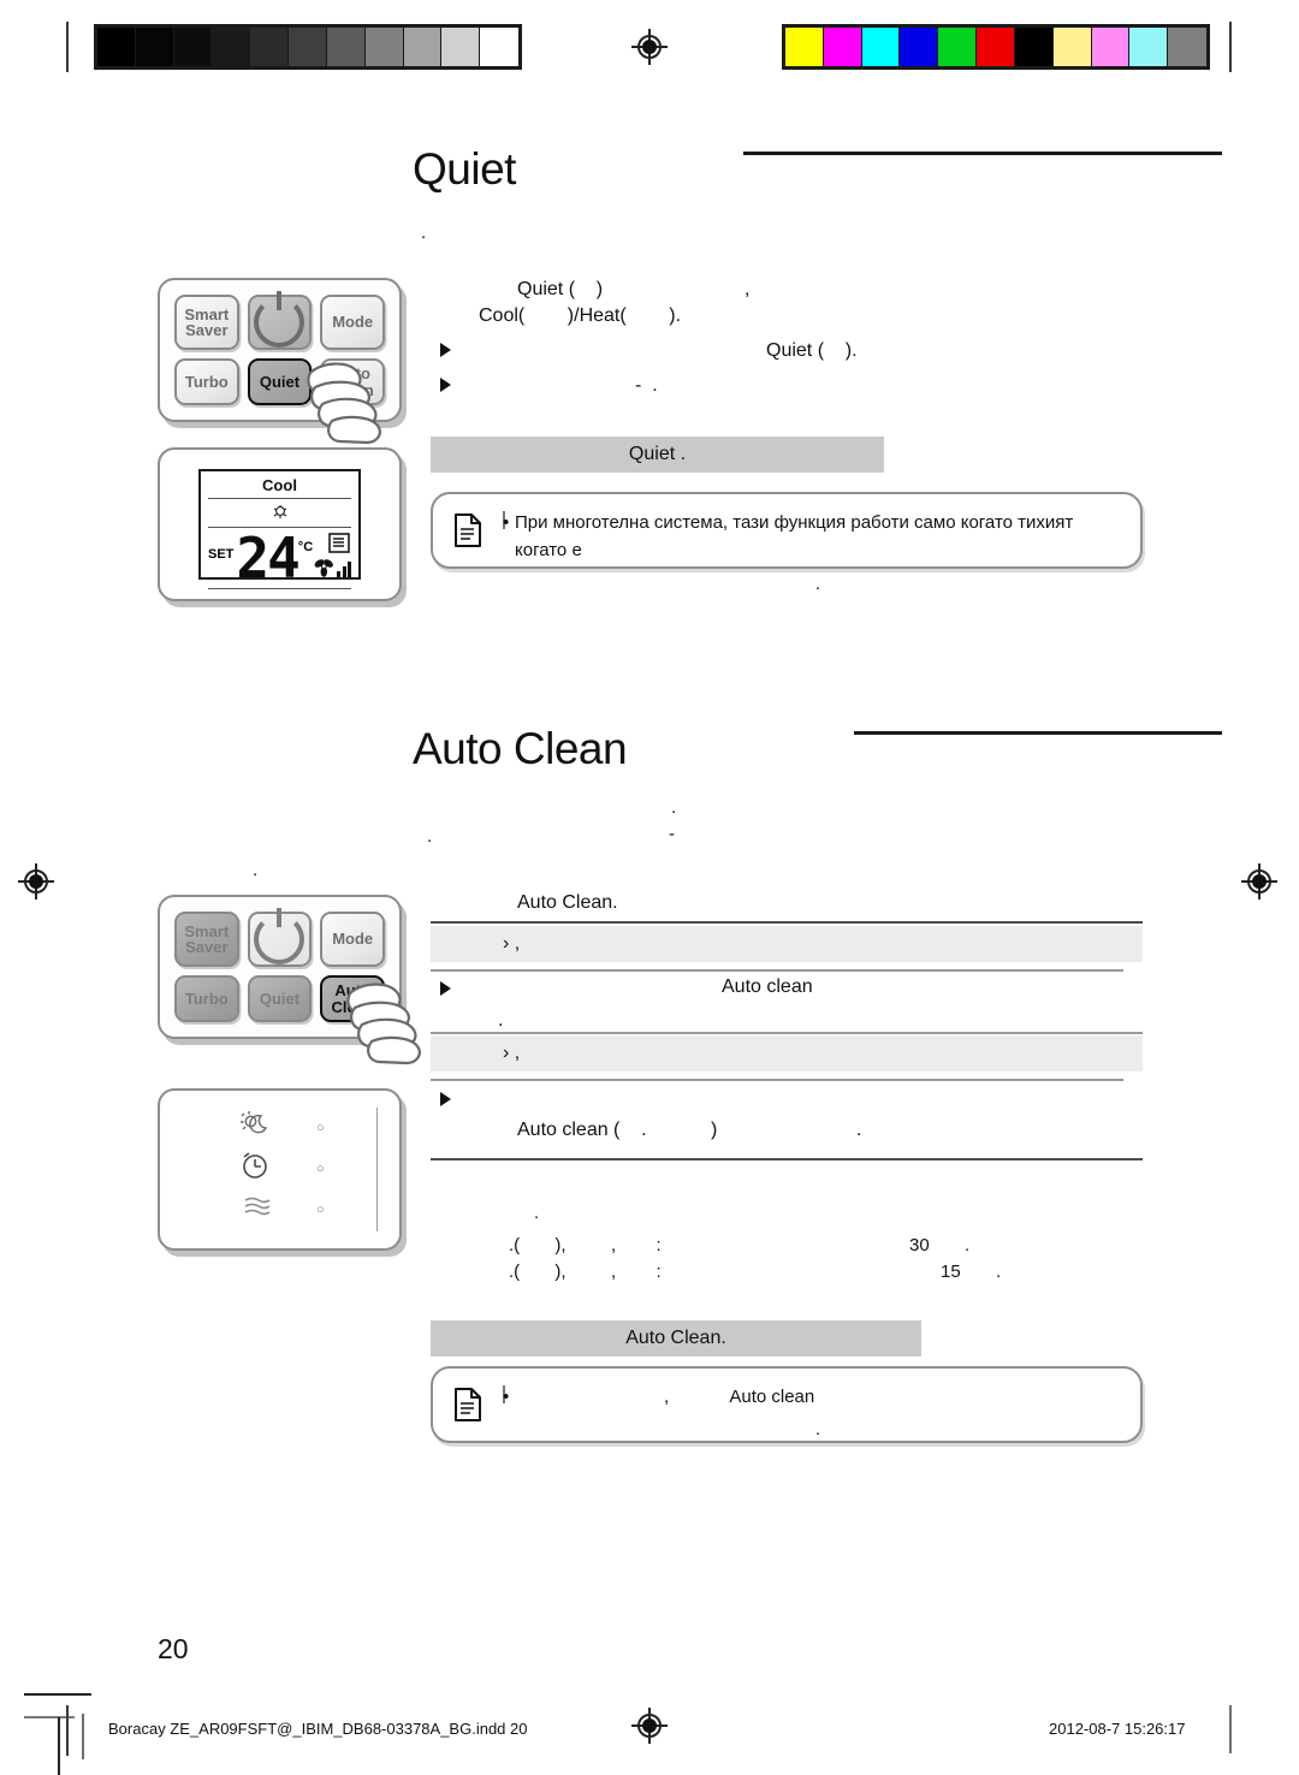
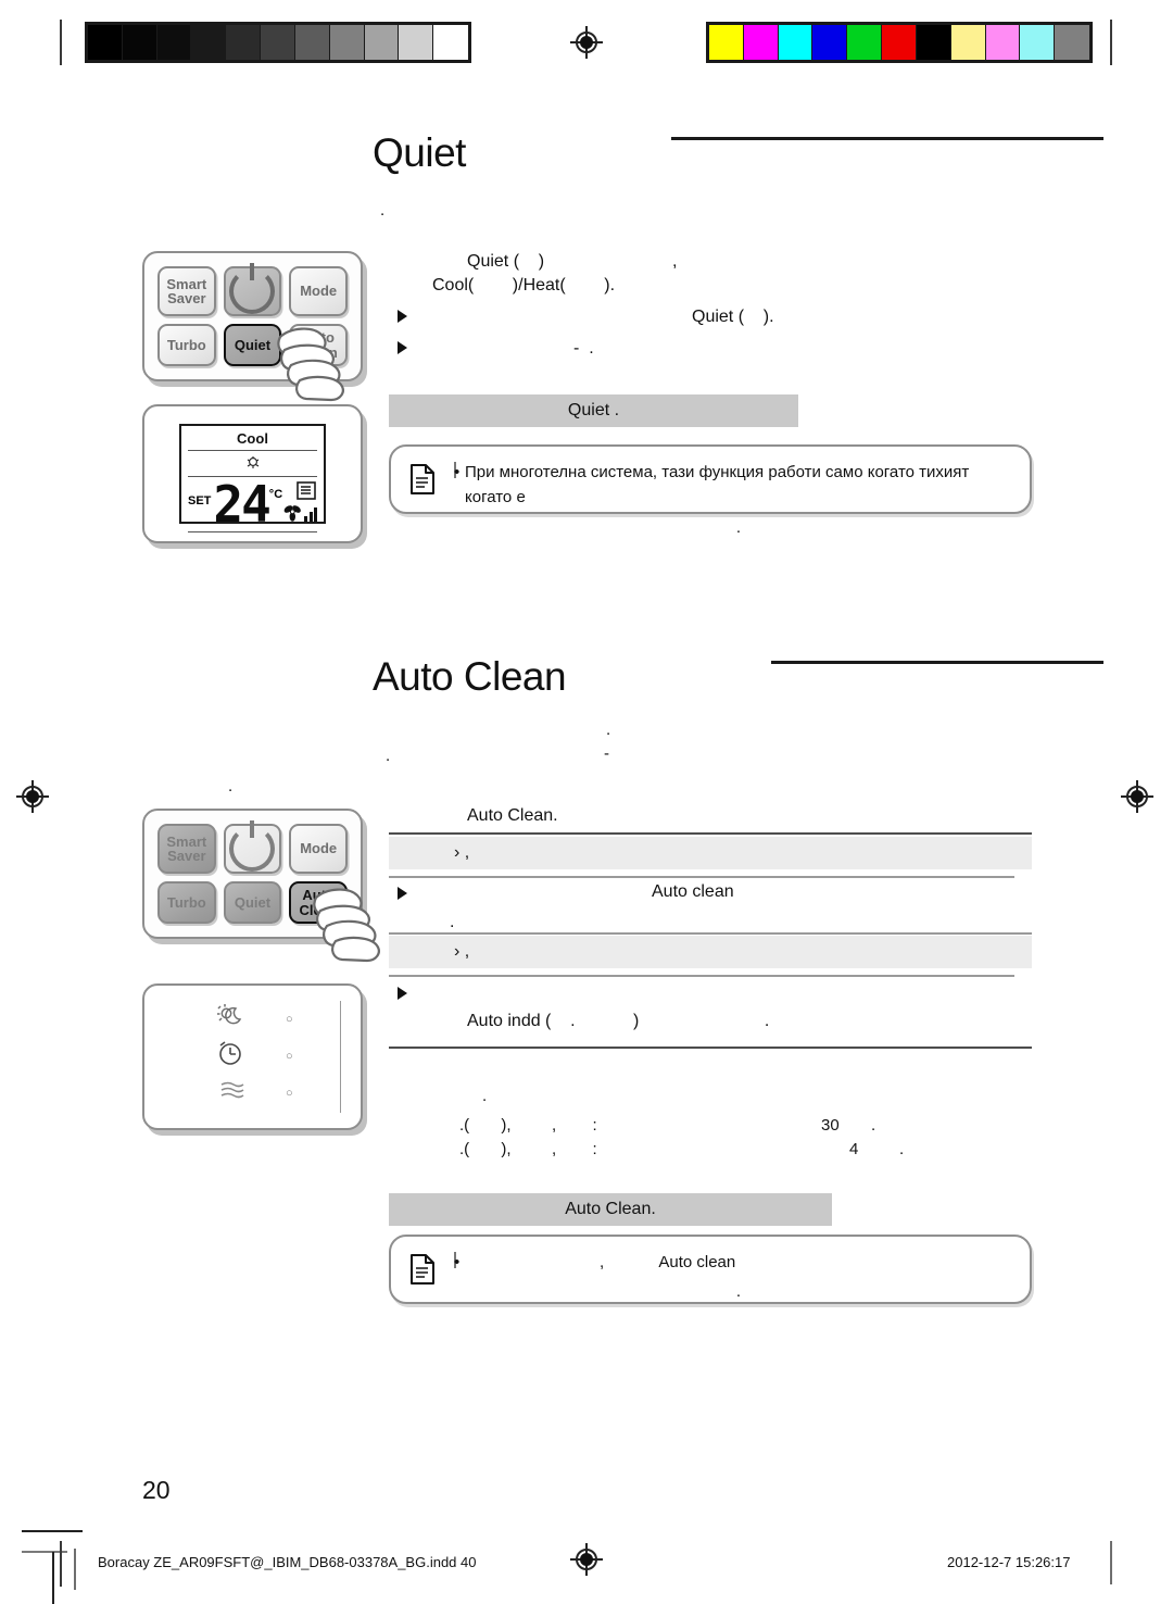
  Quiet
  .
  Smart
  Saver
  Mode
  Turbo
  Quiet
  Cool
  SET
  24
  °C
  Quiet ( )
  ,
  Cool( )/Heat( ).
  Quiet ( ).
  - .
  Quiet .
  •
  При многотелна система, тази функция работи само когато тихият когато е
  .
  Auto Clean
  .
  -
  .
  .
  Smart
  Saver
  Mode
  Turbo
  Quiet
  ○
  ○
  ○
  Auto Clean.
  › ,
  Auto clean
  .
  › ,
- Auto clean ( . ) .
+ Auto indd ( . ) .
  .
  .( ), , :
  30
  .
  .( ), , :
- 15
+ 4
  .
  Auto Clean.
  •
  , Auto clean
  .
  20
- Boracay ZE_AR09FSFT@_IBIM_DB68-03378A_BG.indd 20
+ Boracay ZE_AR09FSFT@_IBIM_DB68-03378A_BG.indd 40
- 2012-08-7 15:26:17
+ 2012-12-7 15:26:17
